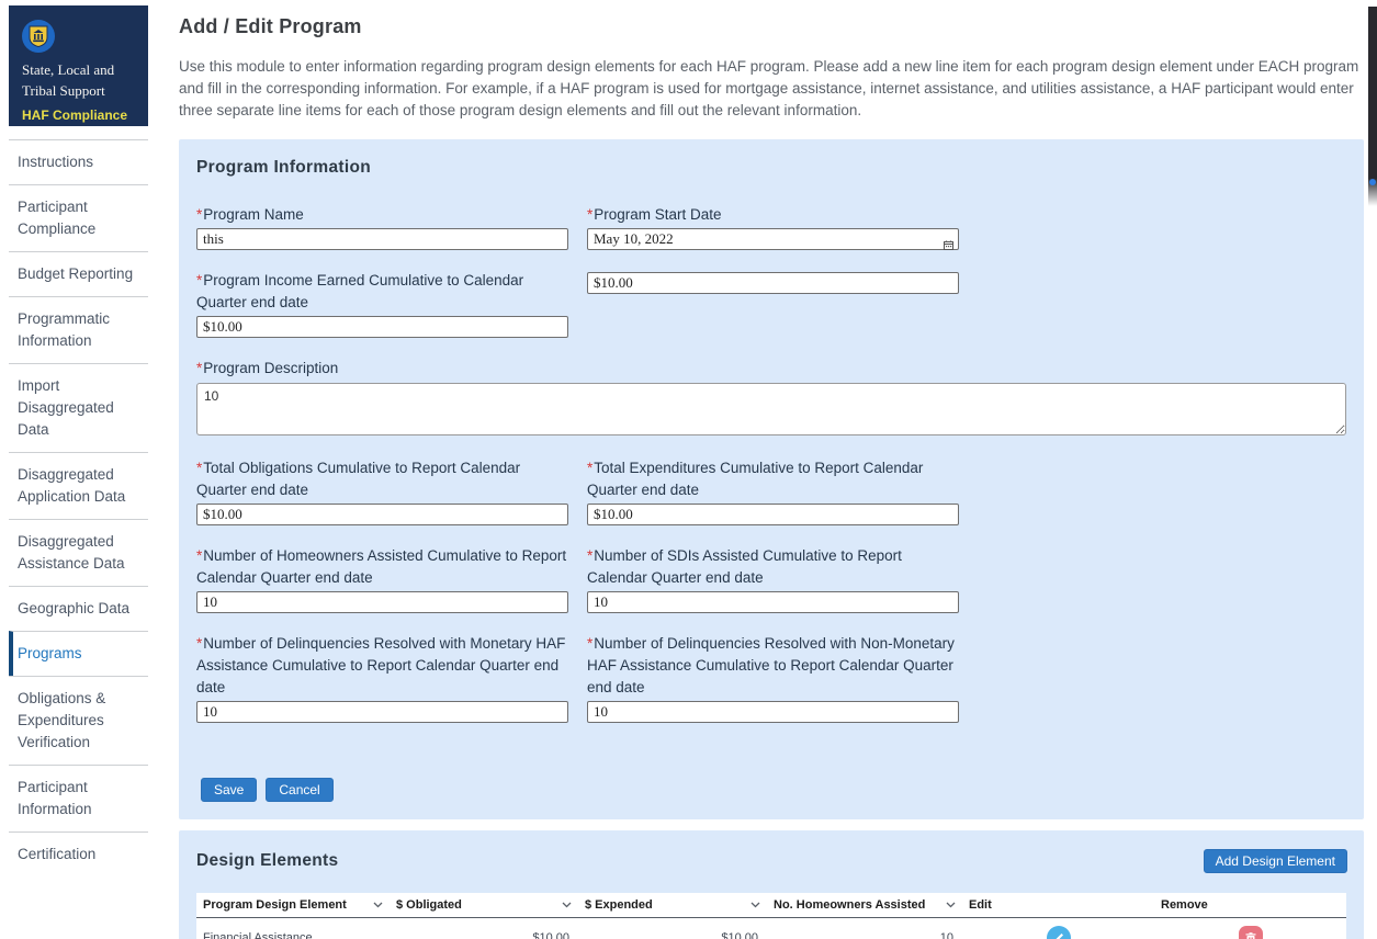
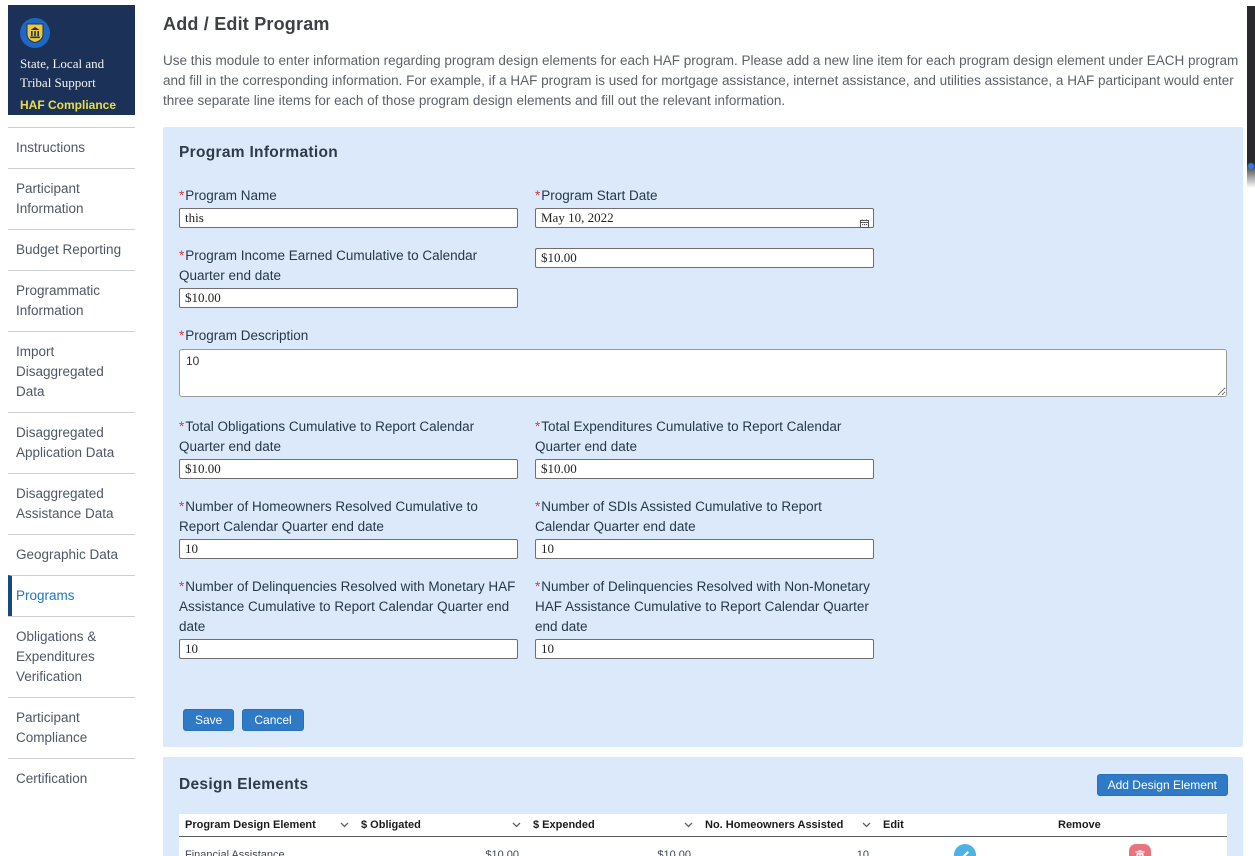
  State, Local and
  Tribal Support
  HAF Compliance
  Instructions
- Participant Compliance
+ Participant Information
  Budget Reporting
  Programmatic Information
  Import Disaggregated Data
  Disaggregated Application Data
  Disaggregated Assistance Data
  Geographic Data
  Programs
  Obligations & Expenditures Verification
- Participant Information
+ Participant Compliance
  Certification
  Add / Edit Program
  Use this module to enter information regarding program design elements for each HAF program. Please add a new line item for each program design element under EACH program and fill in the corresponding information. For example, if a HAF program is used for mortgage assistance, internet assistance, and utilities assistance, a HAF participant would enter three separate line items for each of those program design elements and fill out the relevant information.
  Program Information
  *Program Name
  this
  *Program Start Date
  May 10, 2022
  *Program Income Earned Cumulative to Calendar Quarter end date
  $10.00
  $10.00
  *Program Description
  10
  *Total Obligations Cumulative to Report Calendar Quarter end date
  $10.00
  *Total Expenditures Cumulative to Report Calendar Quarter end date
  $10.00
- *Number of Homeowners Assisted Cumulative to Report Calendar Quarter end date
+ *Number of Homeowners Resolved Cumulative to Report Calendar Quarter end date
  10
  *Number of SDIs Assisted Cumulative to Report Calendar Quarter end date
  10
  *Number of Delinquencies Resolved with Monetary HAF Assistance Cumulative to Report Calendar Quarter end date
  10
  *Number of Delinquencies Resolved with Non-Monetary HAF Assistance Cumulative to Report Calendar Quarter end date
  10
  Save
  Cancel
  Design Elements
  Add Design Element
  Program Design Element	$ Obligated	$ Expended	No. Homeowners Assisted	Edit	Remove
  Financial Assistance	$10.00	$10.00	10
